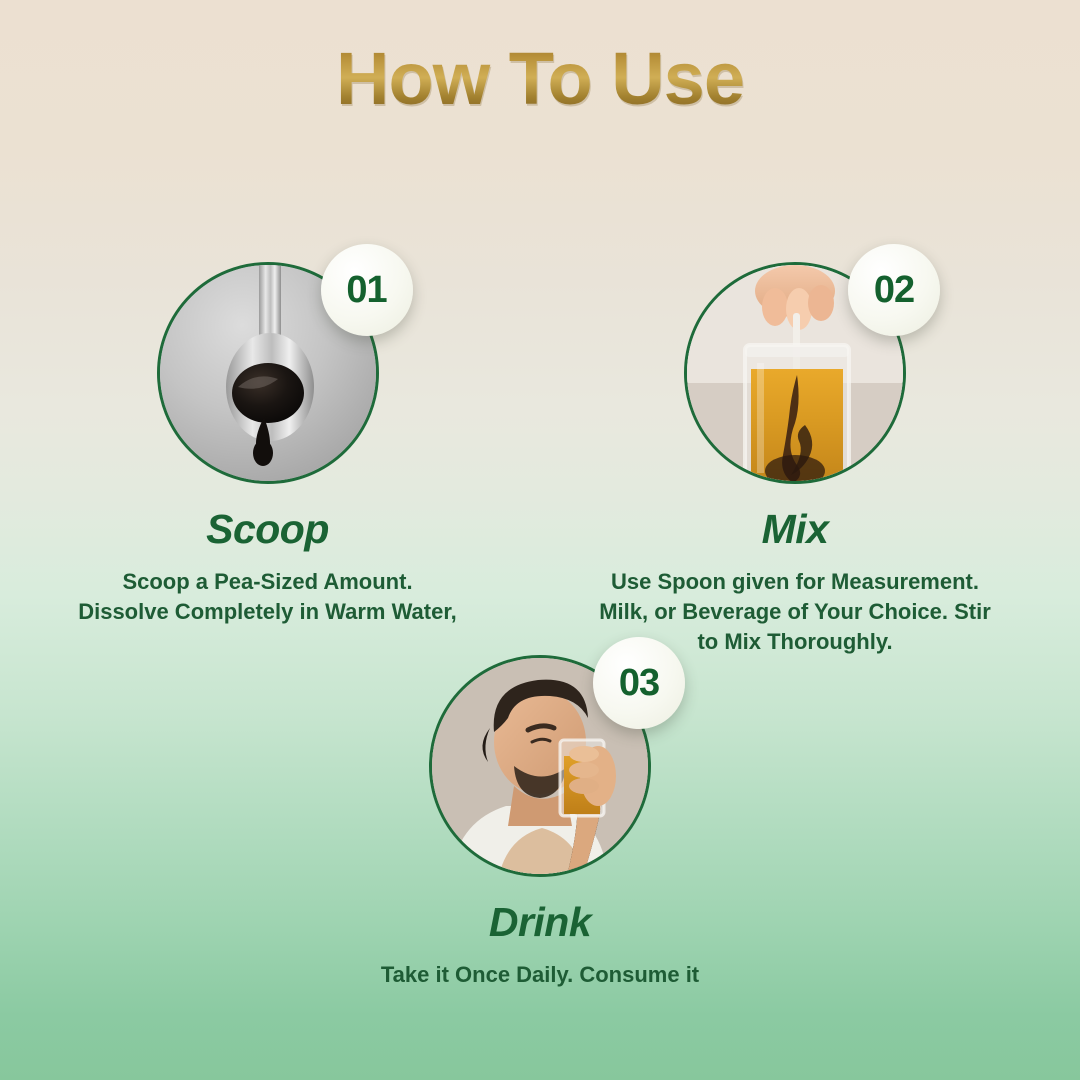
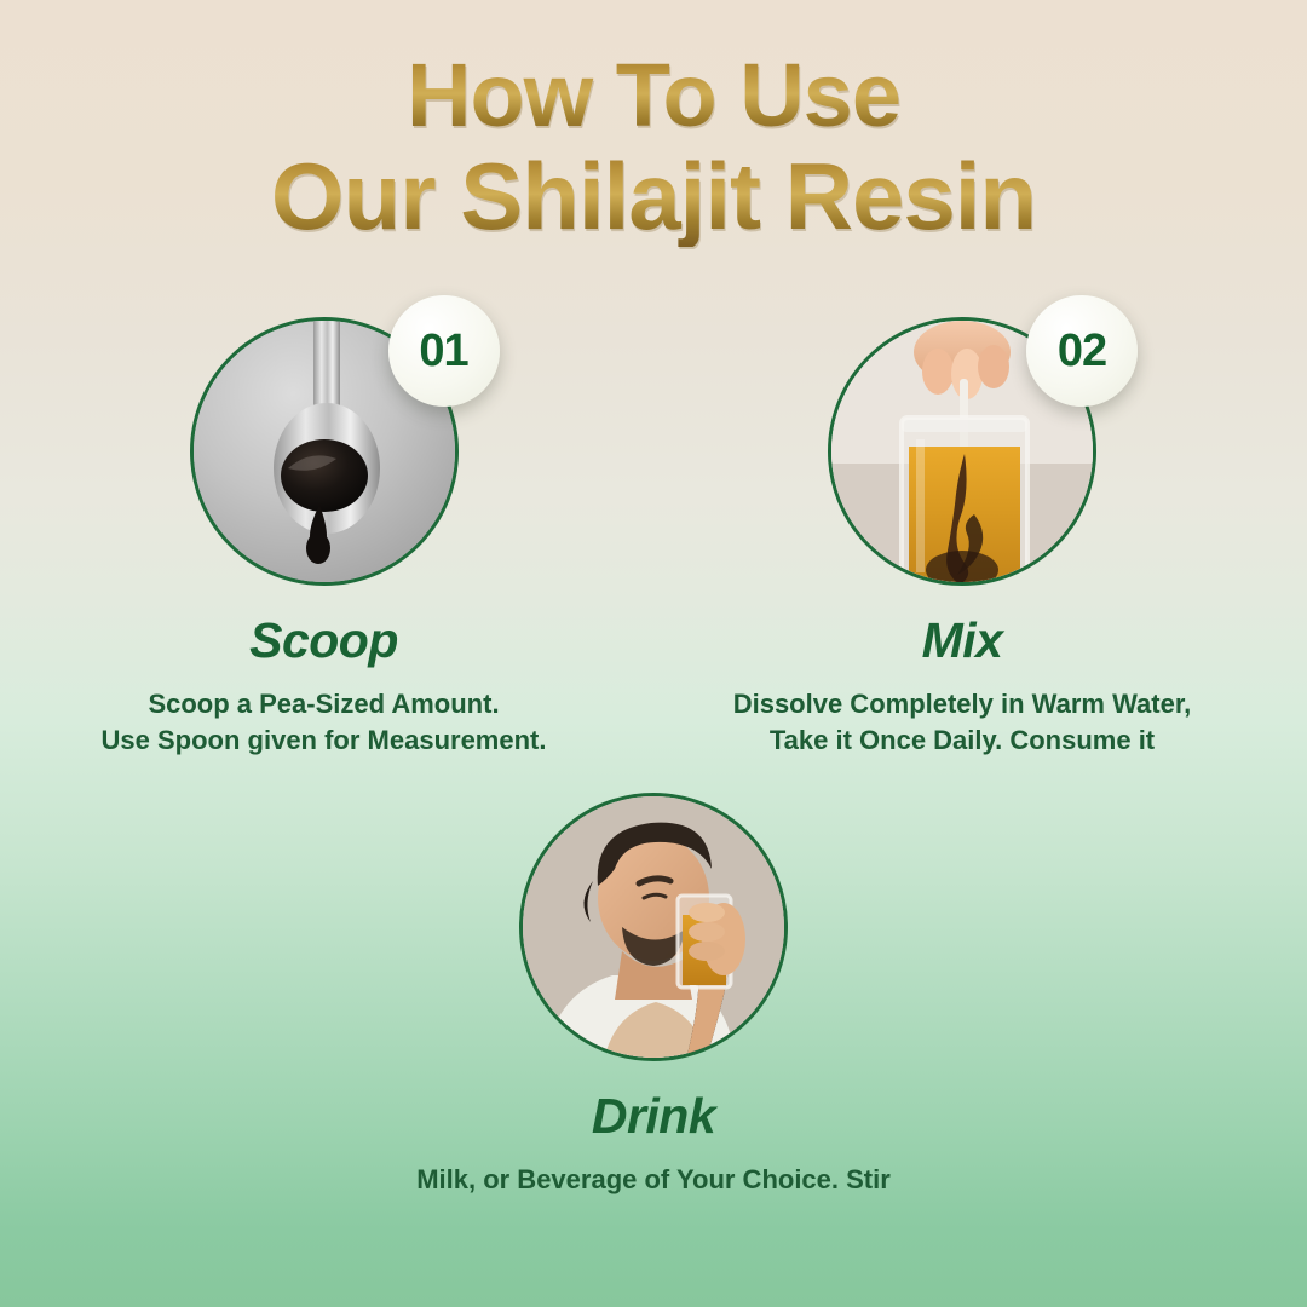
  How To Use
+ Our Shilajit Resin
  01
  Scoop
  Scoop a Pea-Sized Amount.
- Dissolve Completely in Warm Water,
+ Use Spoon given for Measurement.
  02
  Mix
- Use Spoon given for Measurement.
+ Dissolve Completely in Warm Water,
- Milk, or Beverage of Your Choice. Stir
+ Take it Once Daily. Consume it
- to Mix Thoroughly.
- 03
  Drink
- Take it Once Daily. Consume it
+ Milk, or Beverage of Your Choice. Stir
